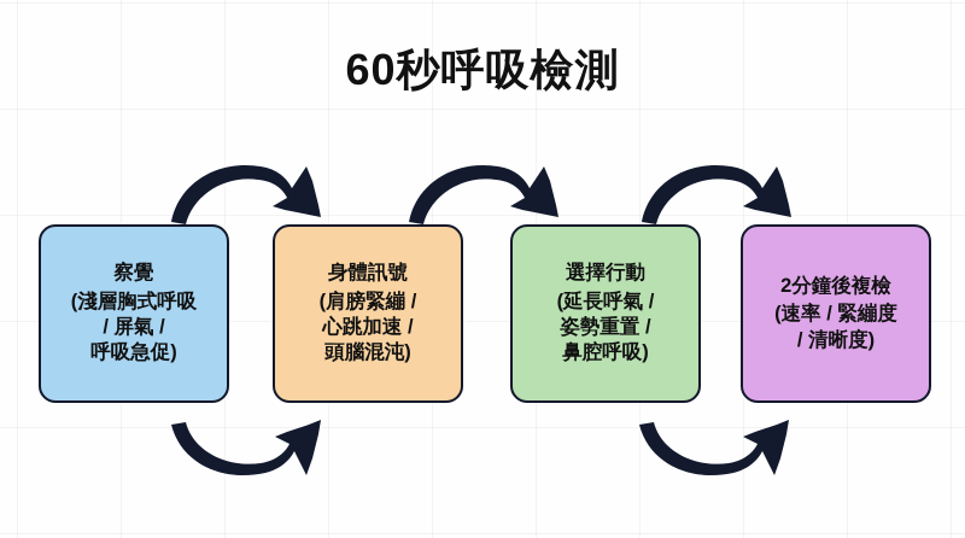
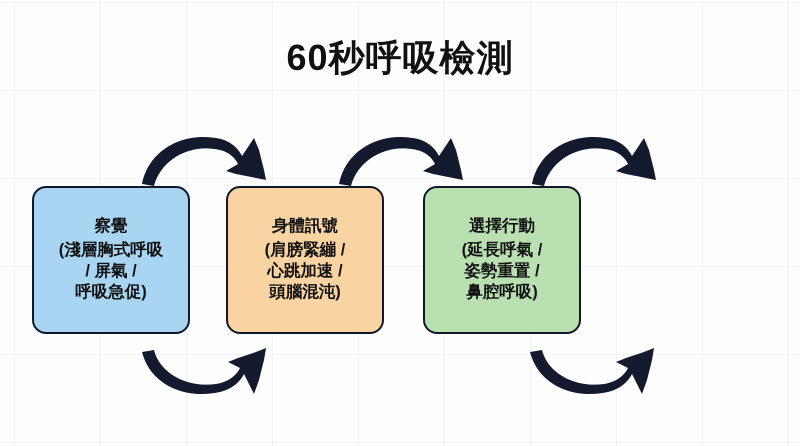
  60秒呼吸檢測
  察覺
  (淺層胸式呼吸
  / 屏氣 /
  呼吸急促)
  身體訊號
  (肩膀緊繃 /
  心跳加速 /
  頭腦混沌)
  選擇行動
  (延長呼氣 /
  姿勢重置 /
  鼻腔呼吸)
- 2分鐘後複檢
- (速率 / 緊繃度
- / 清晰度)
